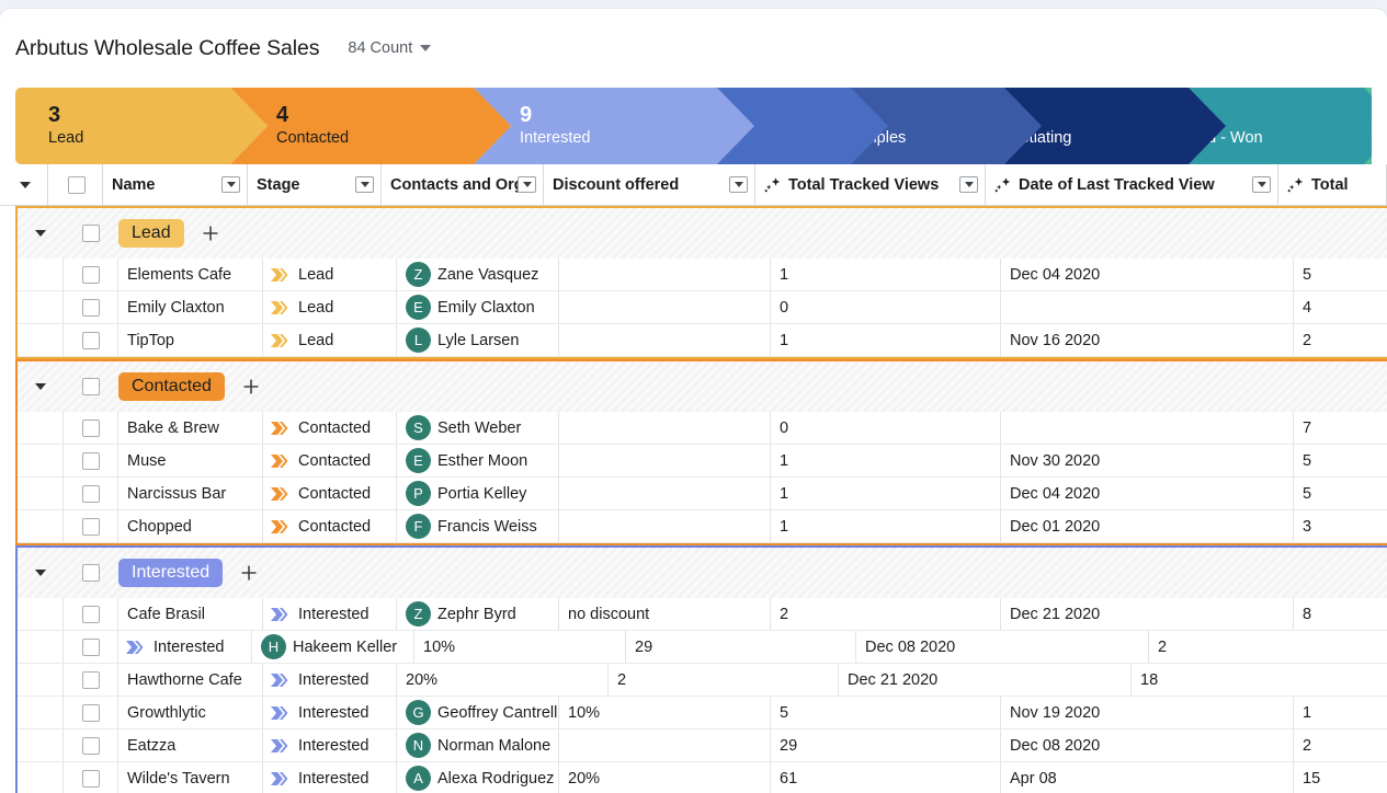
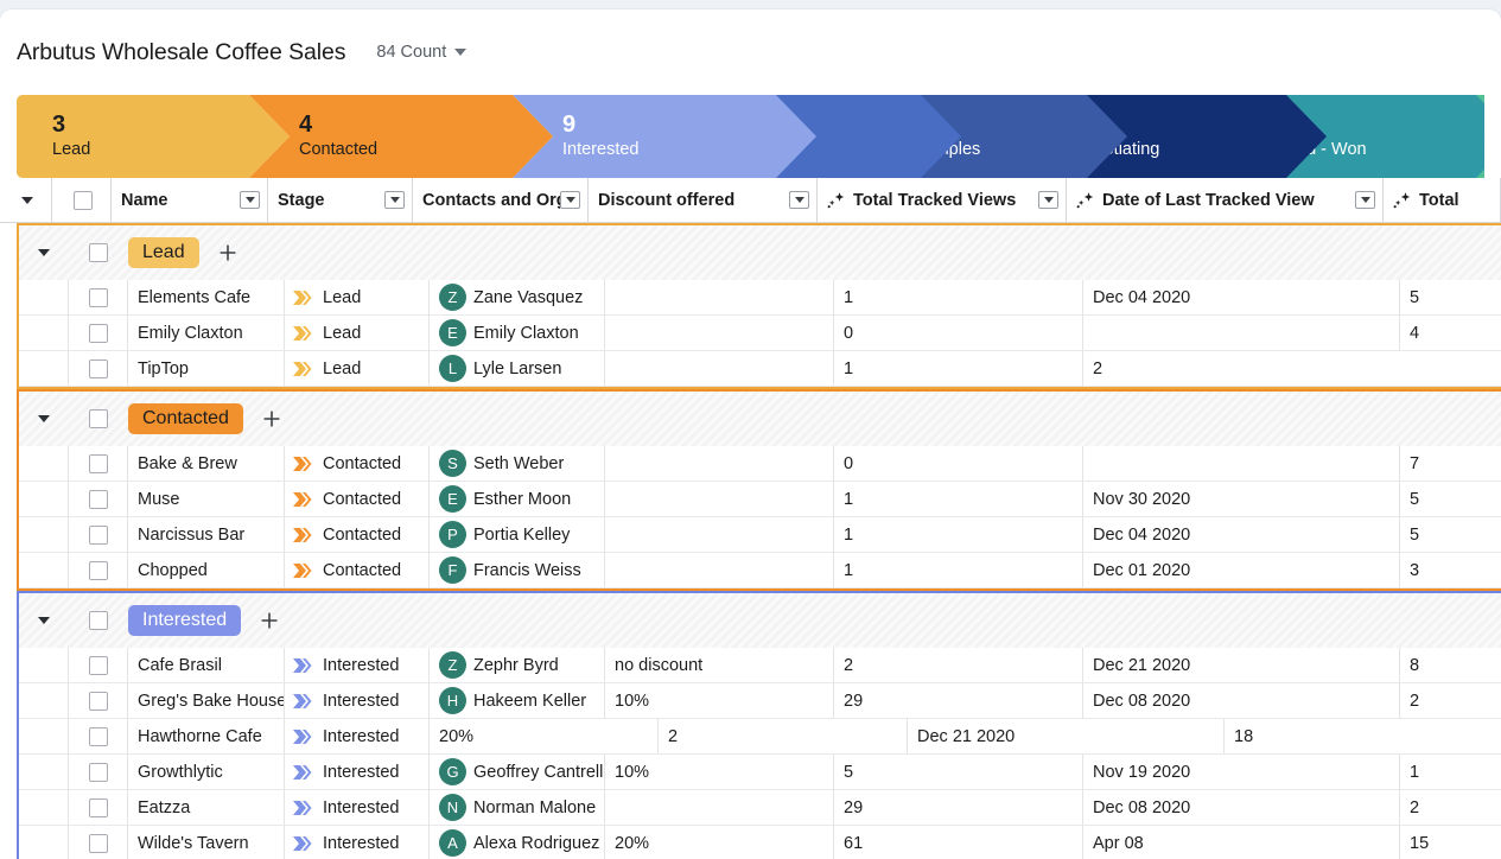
  Arbutus Wholesale Coffee Sales
  84 Count
  3
  Lead
  4
  Contacted
  9
  Interested
  Name
  Stage
  Contacts and Or
  Discount offered
  Total Tracked Views
  Date of Last Tracked View
  Total
  Lead
  Elements Cafe
  Lead
  Z
  Zane Vasquez
  1
  Dec 04 2020
  5
  Emily Claxton
  Lead
  E
  Emily Claxton
  0
  4
  TipTop
  Lead
  L
  Lyle Larsen
  1
- Nov 16 2020
  2
  Contacted
  Bake & Brew
  Contacted
  S
  Seth Weber
  0
  7
  Muse
  Contacted
  E
  Esther Moon
  1
  Nov 30 2020
  5
  Narcissus Bar
  Contacted
  P
  Portia Kelley
  1
  Dec 04 2020
  5
  Chopped
  Contacted
  F
  Francis Weiss
  1
  Dec 01 2020
  3
  Interested
  Cafe Brasil
  Interested
  Z
  Zephr Byrd
  no discount
  2
  Dec 21 2020
  8
+ Greg's Bake House
  Interested
  H
  Hakeem Keller
  10%
  29
  Dec 08 2020
  2
  Hawthorne Cafe
  Interested
  20%
  2
  Dec 21 2020
  18
  Growthlytic
  Interested
  G
  Geoffrey Cantrell
  10%
  5
  Nov 19 2020
  1
  Eatzza
  Interested
  N
  Norman Malone
  29
  Dec 08 2020
  2
  Wilde's Tavern
  Interested
  A
  Alexa Rodriguez
  20%
  61
  Apr 08
  15
